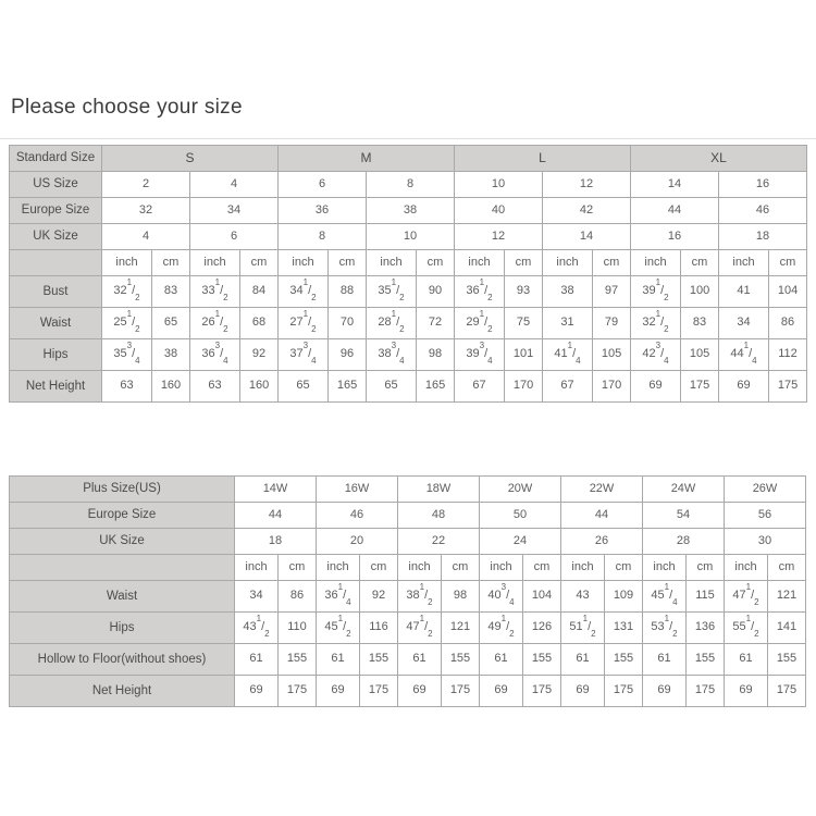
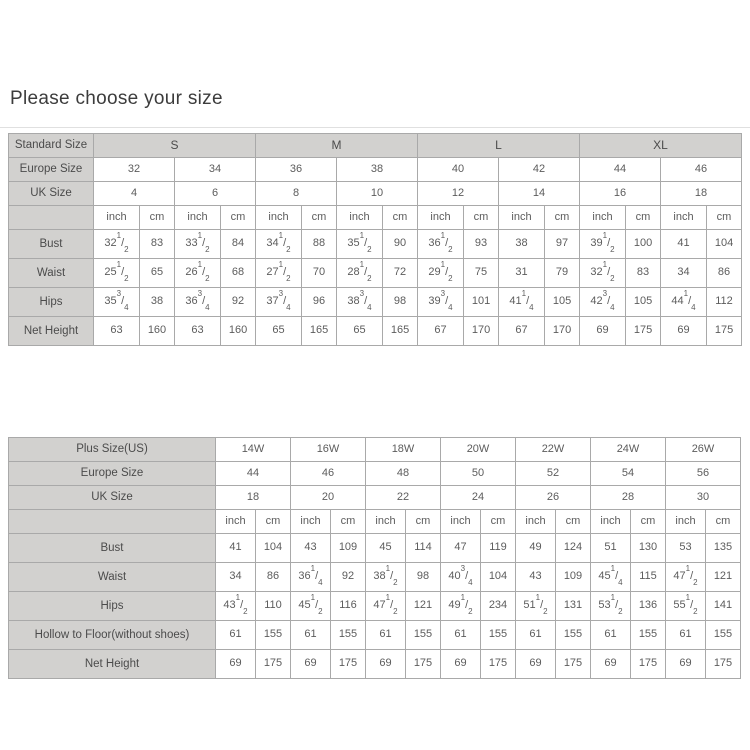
  Please choose your size
  Standard Size	S	M	L	XL
- US Size	2	4	6	8	10	12	14	16
  Europe Size	32	34	36	38	40	42	44	46
  UK Size	4	6	8	10	12	14	16	18
  	inch	cm	inch	cm	inch	cm	inch	cm	inch	cm	inch	cm	inch	cm	inch	cm
  Bust	321/2	83	331/2	84	341/2	88	351/2	90	361/2	93	38	97	391/2	100	41	104
  Waist	251/2	65	261/2	68	271/2	70	281/2	72	291/2	75	31	79	321/2	83	34	86
  Hips	353/4	38	363/4	92	373/4	96	383/4	98	393/4	101	411/4	105	423/4	105	441/4	112
  Net Height	63	160	63	160	65	165	65	165	67	170	67	170	69	175	69	175
  Plus Size(US)	14W	16W	18W	20W	22W	24W	26W
- Europe Size	44	46	48	50	44	54	56
+ Europe Size	44	46	48	50	52	54	56
  UK Size	18	20	22	24	26	28	30
  	inch	cm	inch	cm	inch	cm	inch	cm	inch	cm	inch	cm	inch	cm
+ Bust	41	104	43	109	45	114	47	119	49	124	51	130	53	135
  Waist	34	86	361/4	92	381/2	98	403/4	104	43	109	451/4	115	471/2	121
- Hips	431/2	110	451/2	116	471/2	121	491/2	126	511/2	131	531/2	136	551/2	141
+ Hips	431/2	110	451/2	116	471/2	121	491/2	234	511/2	131	531/2	136	551/2	141
  Hollow to Floor(without shoes)	61	155	61	155	61	155	61	155	61	155	61	155	61	155
  Net Height	69	175	69	175	69	175	69	175	69	175	69	175	69	175
